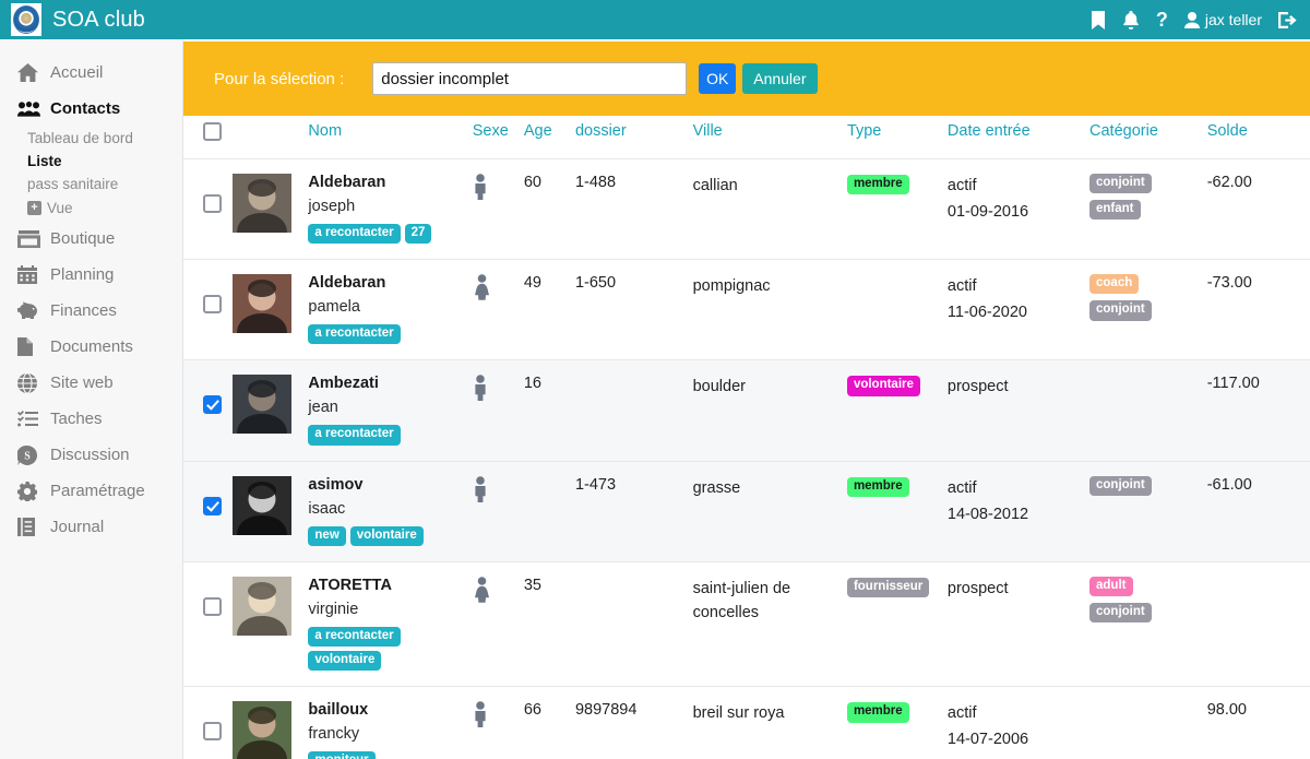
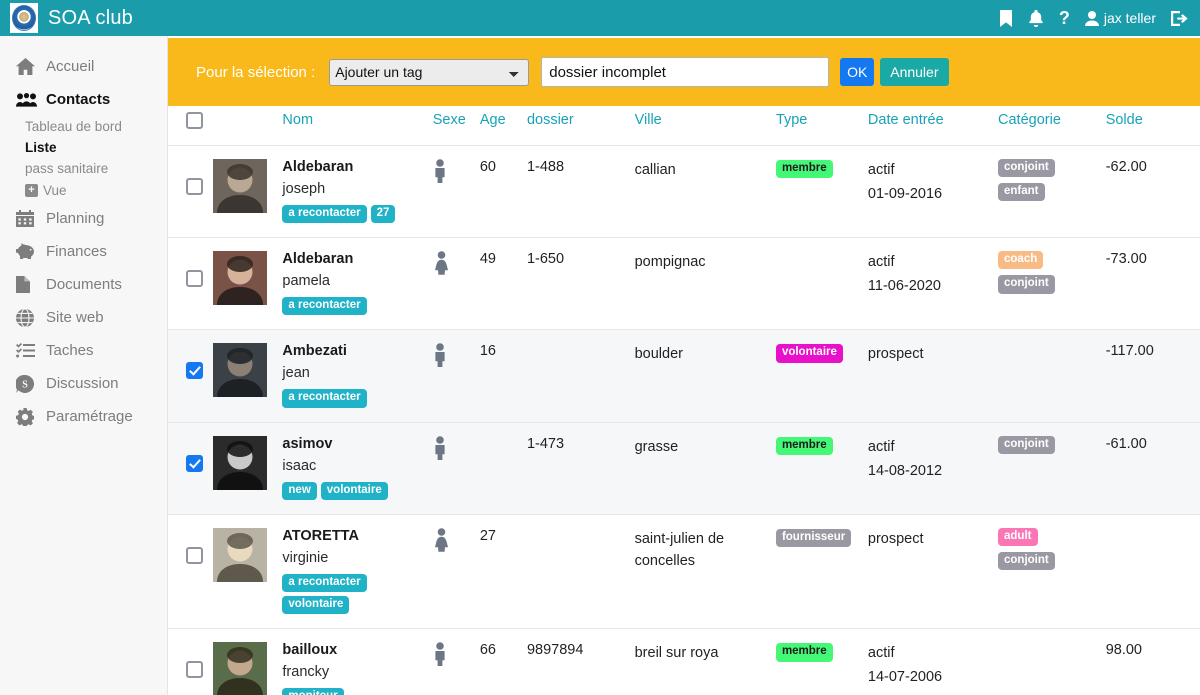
  SOA club
  ?
  jax teller
  Accueil
  Contacts
  Tableau de bord
  Liste
  pass sanitaire
  +
  Vue
- Boutique
  Planning
  Finances
  Documents
  Site web
  Taches
  S
  Discussion
  Paramétrage
- Journal
  Pour la sélection :
+ Ajouter un tag
  dossier incomplet
  OK
  Annuler
  		Nom	Sexe	Age	dossier	Ville	Type	Date entrée	Catégorie	Solde
  		Aldebaranjosepha recontacter 27		60	1-488	callian	membre	actif01-09-2016	conjointenfant	-62.00
  		Aldebaranpamelaa recontacter		49	1-650	pompignac		actif11-06-2020	coachconjoint	-73.00
  		Ambezatijeana recontacter		16		boulder	volontaire	prospect		-117.00
  		asimovisaacnew volontaire			1-473	grasse	membre	actif14-08-2012	conjoint	-61.00
- 		ATORETTAvirginiea recontactervolontaire		35		saint-julien de concelles	fournisseur	prospect	adultconjoint
+ 		ATORETTAvirginiea recontactervolontaire		27		saint-julien de concelles	fournisseur	prospect	adultconjoint
  		baillouxfrancky		66	9897894	breil sur roya	membre	actif14-07-2006		98.00
